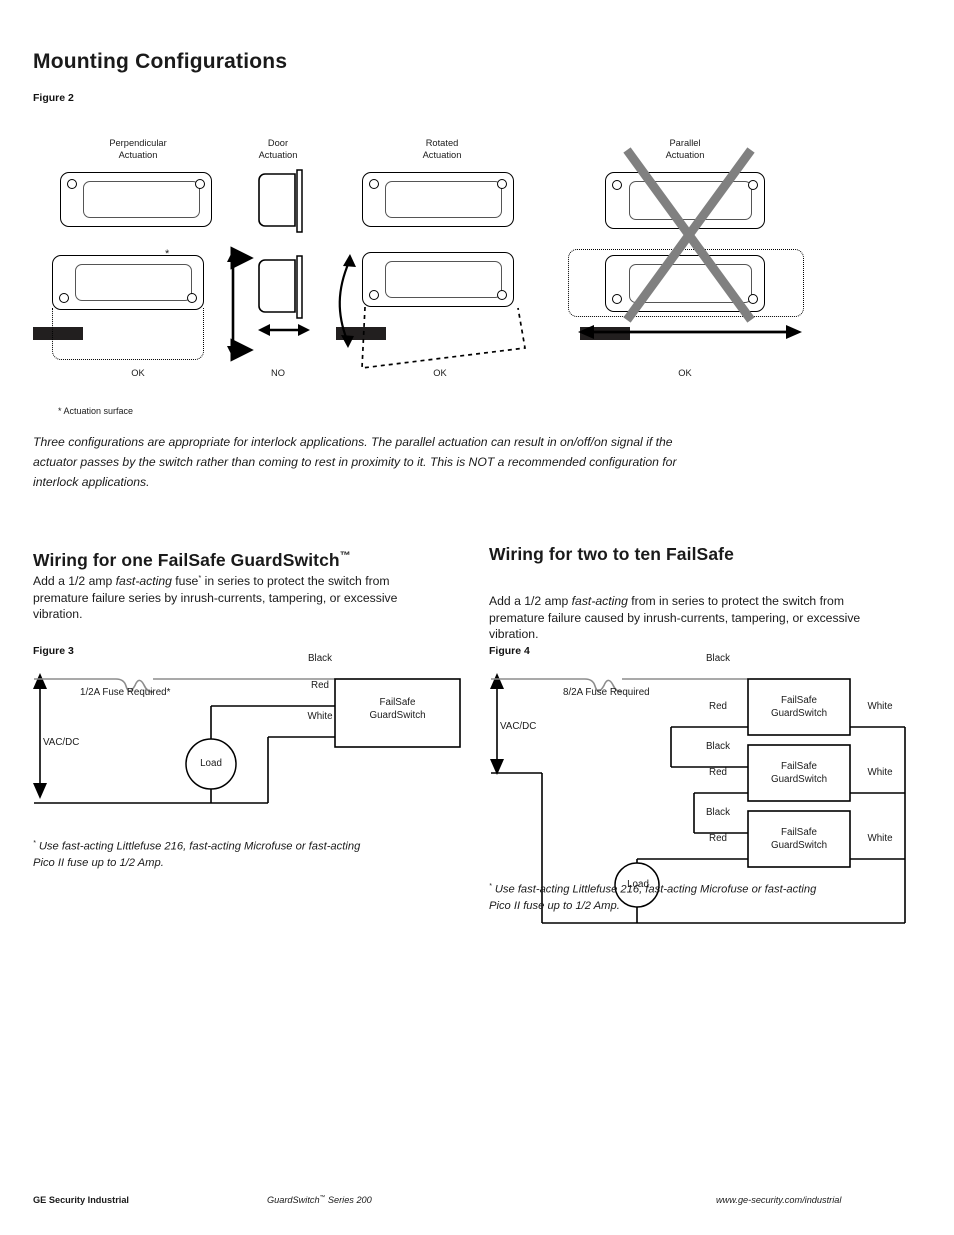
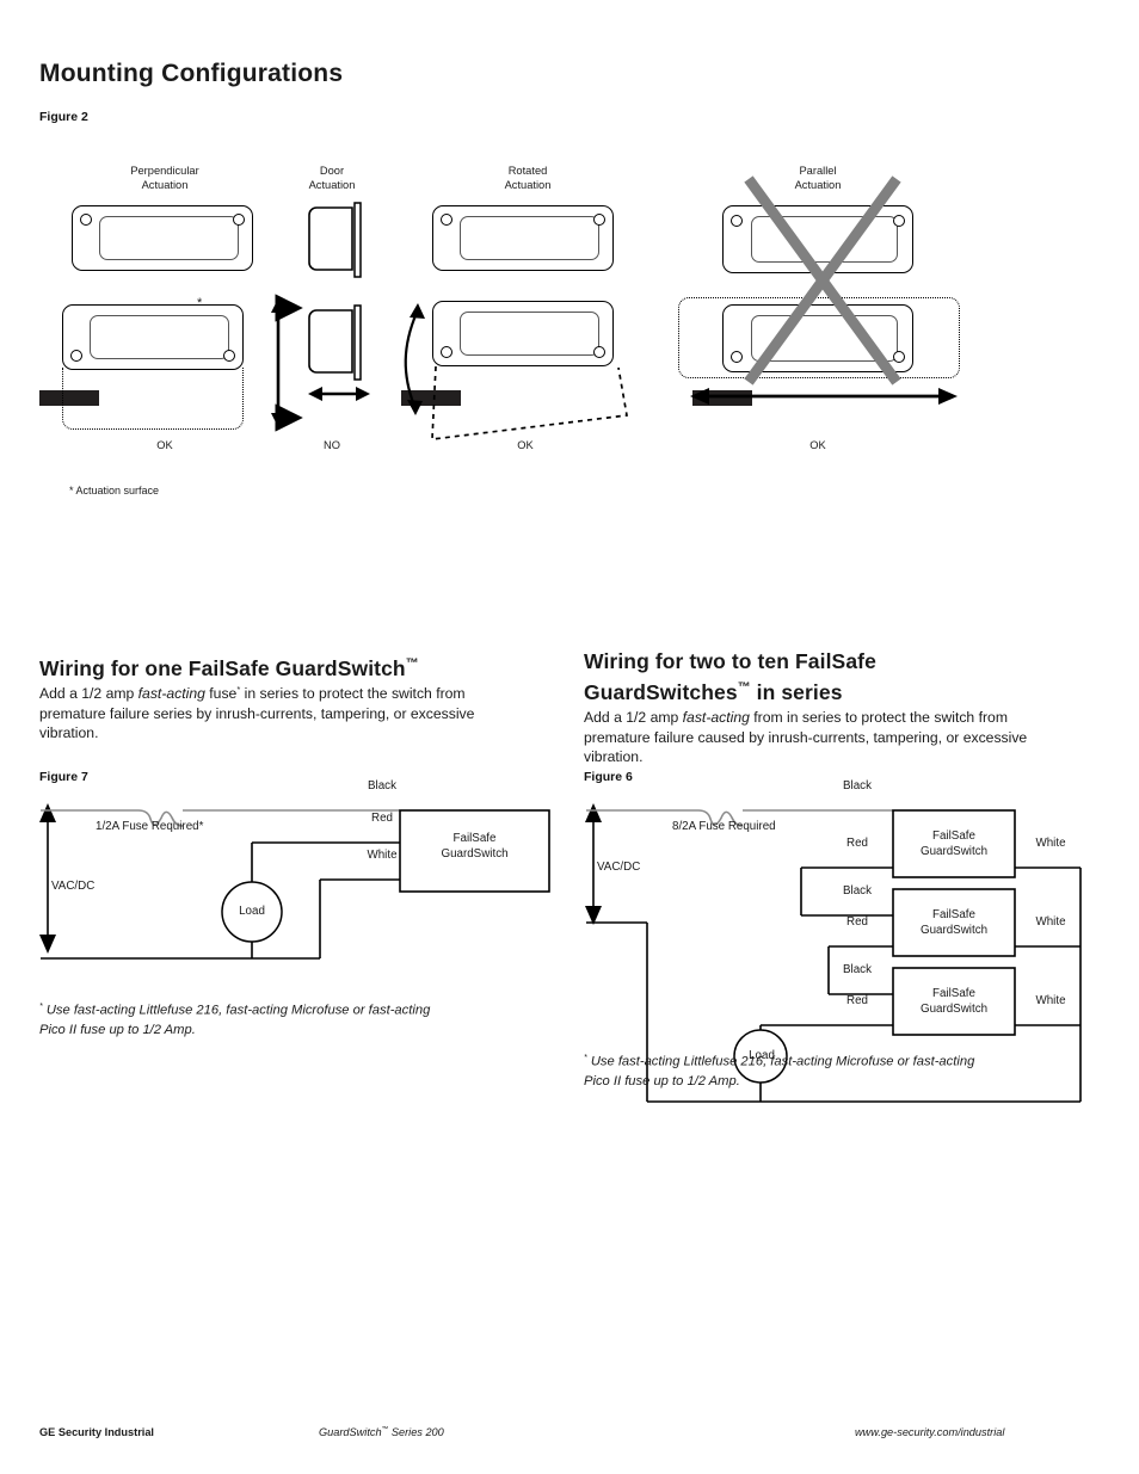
  Mounting Configurations
  Figure 2
  Perpendicular
  Actuation
  Door
  Actuation
  Rotated
  Actuation
  Parallel
  Actuation
  *
  OK
  NO
  OK
  OK
  * Actuation surface
- Three configurations are appropriate for interlock applications. The parallel actuation can result in on/off/on signal if the actuator passes by the switch rather than coming to rest in proximity to it. This is NOT a recommended configuration for interlock applications.
  Wiring for one FailSafe GuardSwitch™
  Add a 1/2 amp fast-acting fuse* in series to protect the switch from premature failure series by inrush-currents, tampering, or excessive vibration.
- Figure 3
+ Figure 7
  Black
  Red
  White
  FailSafe
  GuardSwitch
  1/2A Fuse Required*
  VAC/DC
  Load
  Use fast-acting Littlefuse 216, fast-acting Microfuse or fast-acting Pico II fuse up to 1/2 Amp.
  Wiring for two to ten FailSafe
+ GuardSwitches™ in series
  Add a 1/2 amp fast-acting from in series to protect the switch from premature failure caused by inrush-currents, tampering, or excessive vibration.
- Figure 4
+ Figure 6
  8/2A Fuse Required
  VAC/DC
  Load
  Black
  Red
  White
  FailSafe
  GuardSwitch
  Black
  Red
  White
  FailSafe
  GuardSwitch
  Black
  Red
  White
  FailSafe
  GuardSwitch
  Use fast-acting Littlefuse 216, fast-acting Microfuse or fast-acting Pico II fuse up to 1/2 Amp.
  GE Security Industrial
  GuardSwitch Series 200
  www.ge-security.com/industrial
